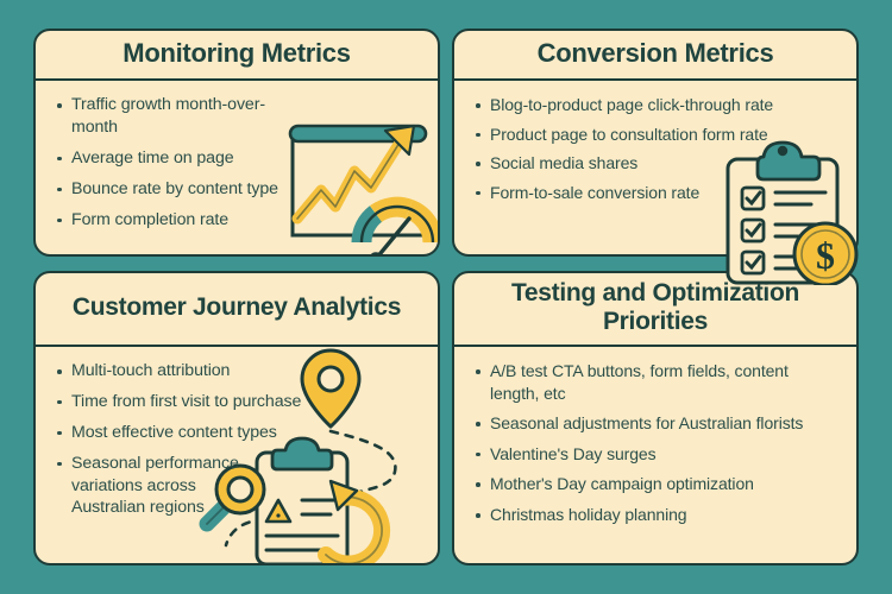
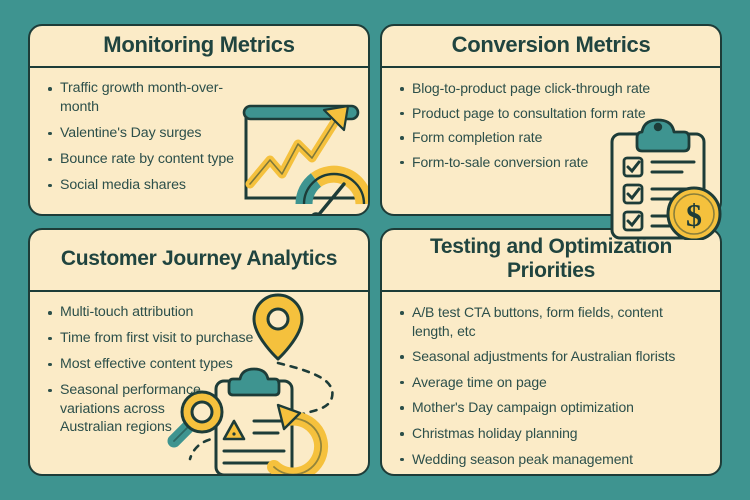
  Monitoring Metrics
  Traffic growth month-over-month
- Average time on page
+ Valentine's Day surges
  Bounce rate by content type
- Form completion rate
+ Social media shares
  Conversion Metrics
  Blog-to-product page click-through rate
  Product page to consultation form rate
- Social media shares
+ Form completion rate
  Form-to-sale conversion rate
  $
  Customer Journey Analytics
  Multi-touch attribution
  Time from first visit to purchase
  Most effective content types
  Seasonal performance variations across Australian regions
  Testing and Optimization Priorities
  A/B test CTA buttons, form fields, content length, etc
  Seasonal adjustments for Australian florists
- Valentine's Day surges
+ Average time on page
  Mother's Day campaign optimization
  Christmas holiday planning
+ Wedding season peak management
